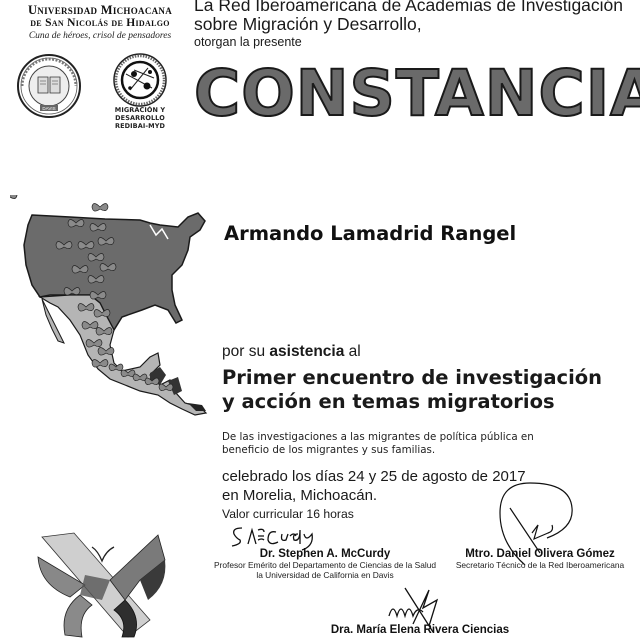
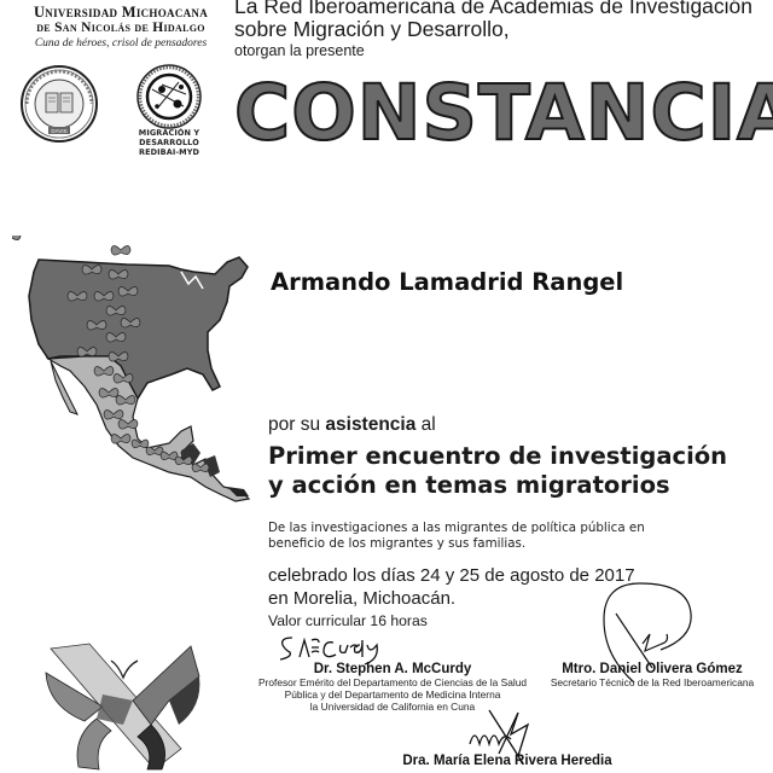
  Universidad Michoacana
  de San Nicolás de Hidalgo
  Cuna de héroes, crisol de pensadores
  MIGRACIÓN Y DESARROLLO
  REDIBAI-MYD
  La Red Iberoamericana de Academias de Investigación
  sobre Migración y Desarrollo,
  otorgan la presente
  CONSTANCIA
  Armando Lamadrid Rangel
  por su asistencia al
  Primer encuentro de investigación
  y acción en temas migratorios
  De las investigaciones a las migrantes de política pública en
  beneficio de los migrantes y sus familias.
  celebrado los días 24 y 25 de agosto de 2017
  en Morelia, Michoacán.
  Valor curricular 16 horas
  Dr. Stephen A. McCurdy
  Profesor Emérito del Departamento de Ciencias de la Salud
+ Pública y del Departamento de Medicina Interna
- la Universidad de California en Davis
+ la Universidad de California en Cuna
  Mtro. Daniel Olivera Gómez
  Secretario Técnico de la Red Iberoamericana
- Dra. María Elena Rivera Ciencias
+ Dra. María Elena Rivera Heredia
